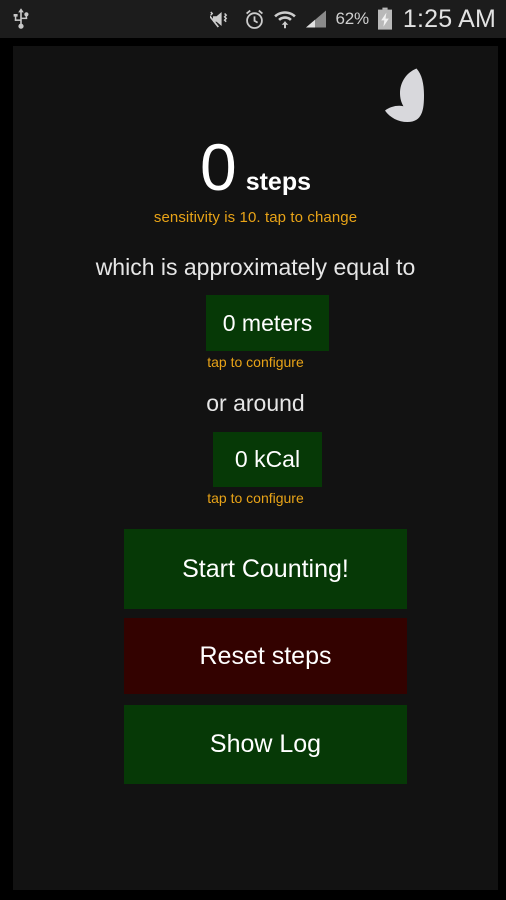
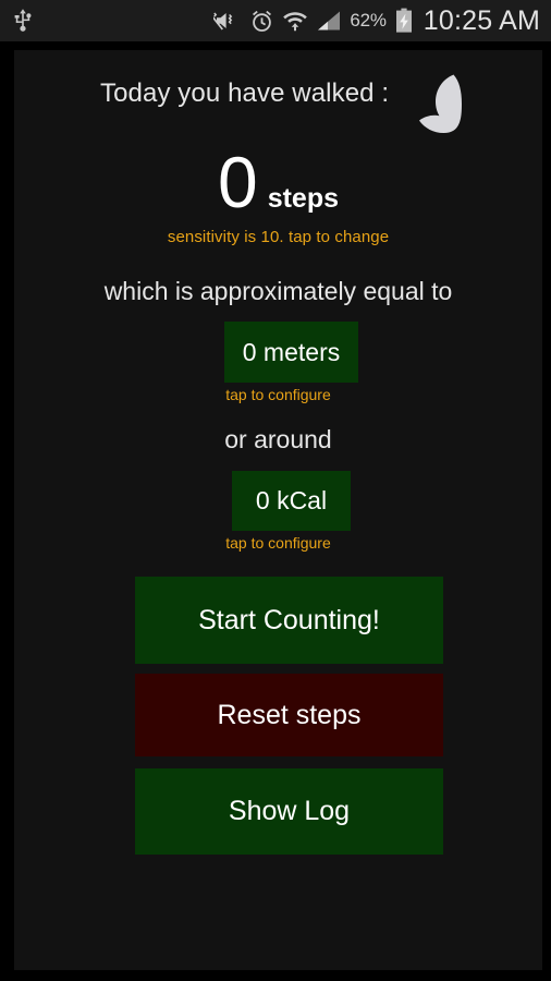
  62%
- 1:25 AM
+ 10:25 AM
+ Today you have walked :
  0
  steps
  sensitivity is 10. tap to change
  which is approximately equal to
  0 meters
  tap to configure
  or around
  0 kCal
  tap to configure
  Start Counting!
  Reset steps
  Show Log
